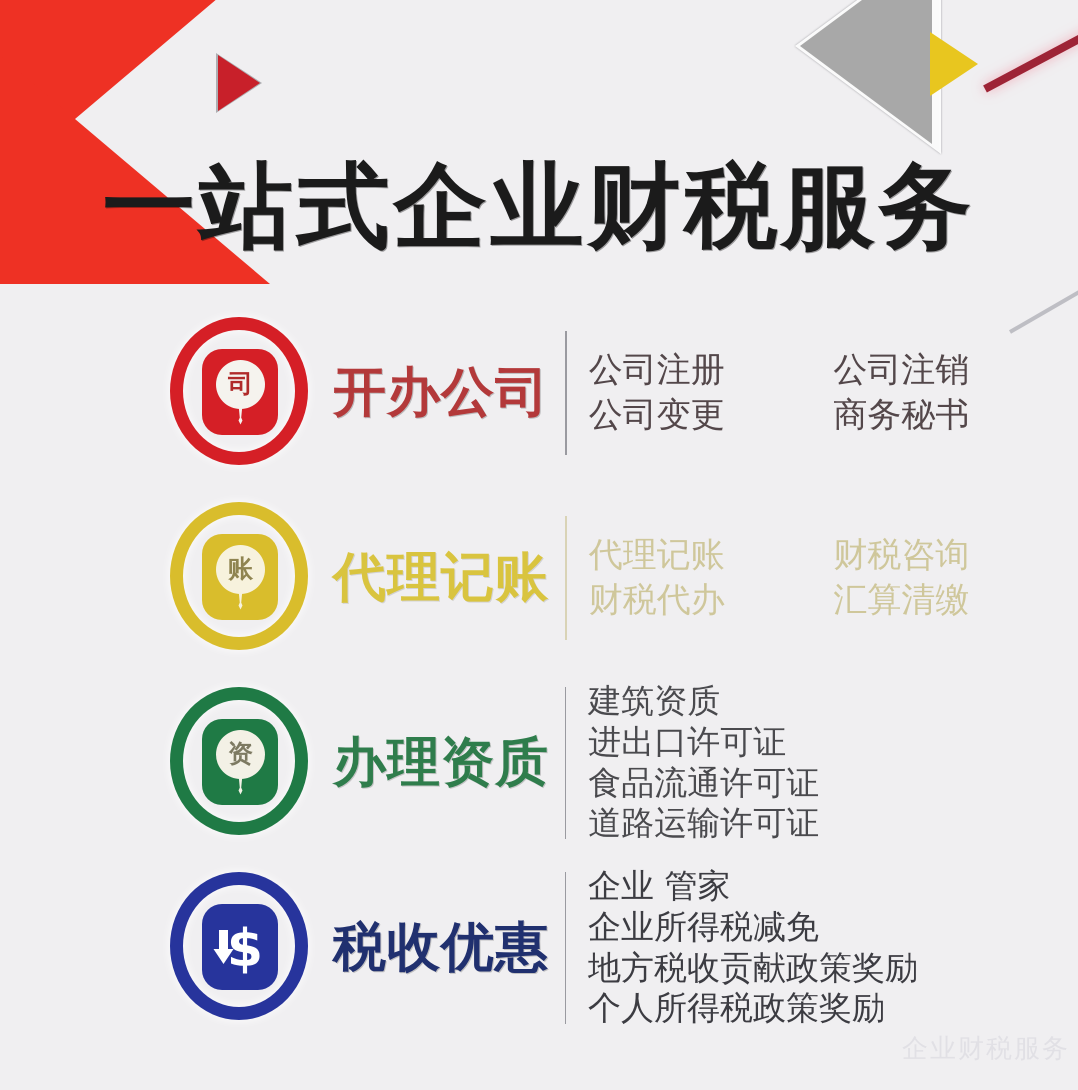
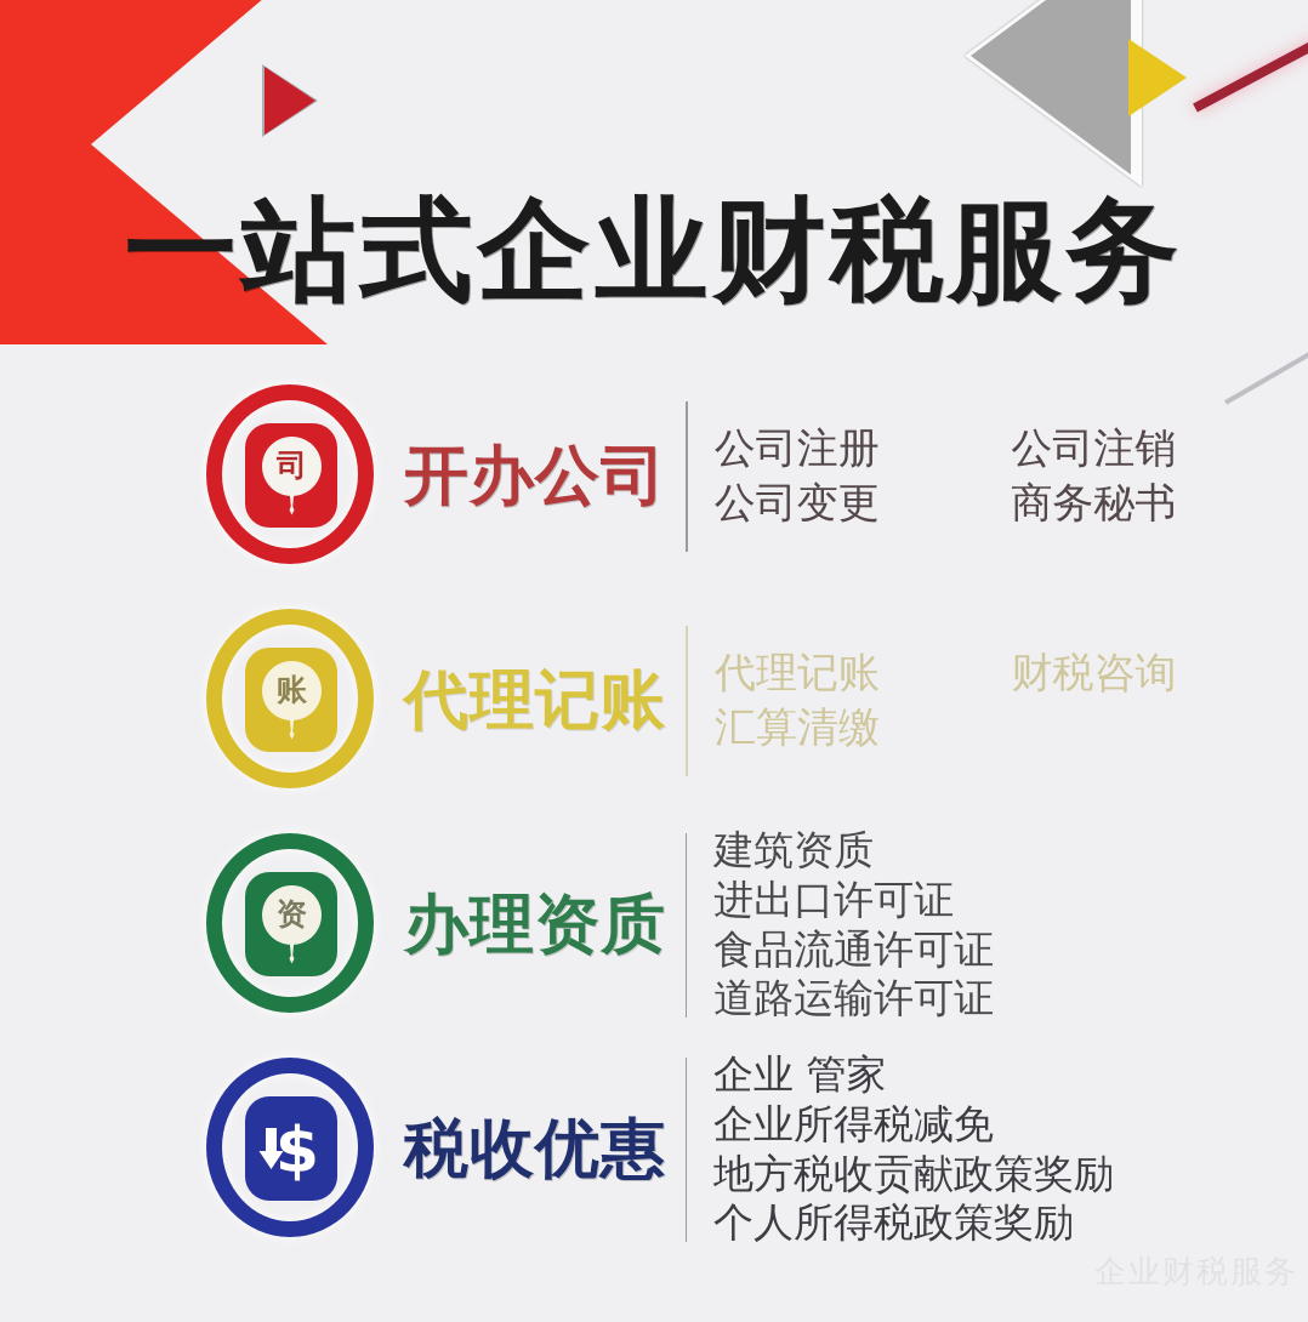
  一站式企业财税服务
  司
  开办公司
  公司注册
  公司注销
  公司变更
  商务秘书
  账
  代理记账
  代理记账
  财税咨询
- 财税代办
  汇算清缴
  资
  办理资质
  建筑资质
  进出口许可证
  食品流通许可证
  道路运输许可证
  $
  税收优惠
  企业 管家
  企业所得税减免
  地方税收贡献政策奖励
  个人所得税政策奖励
